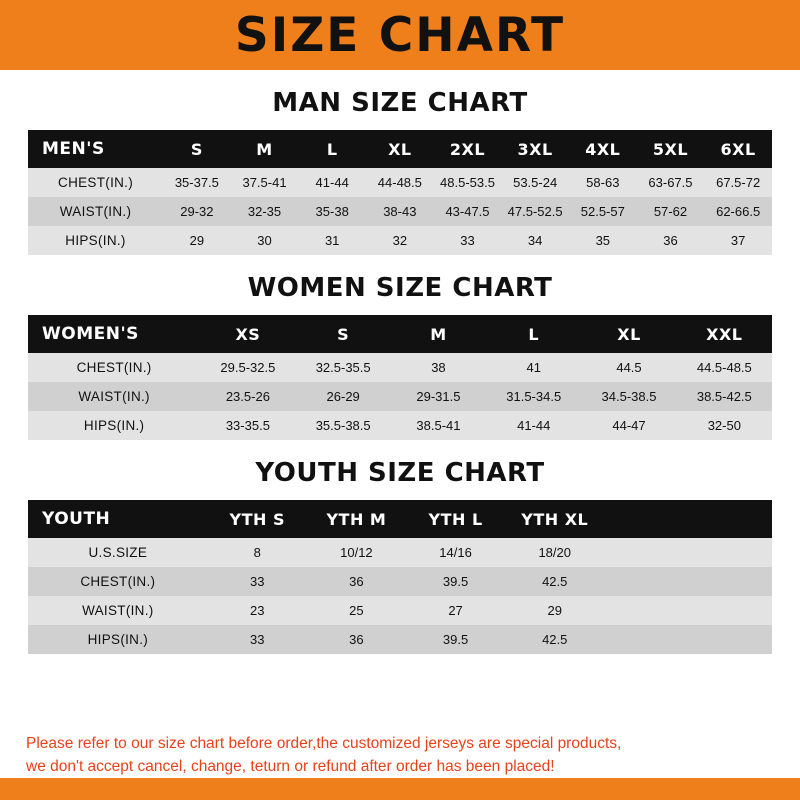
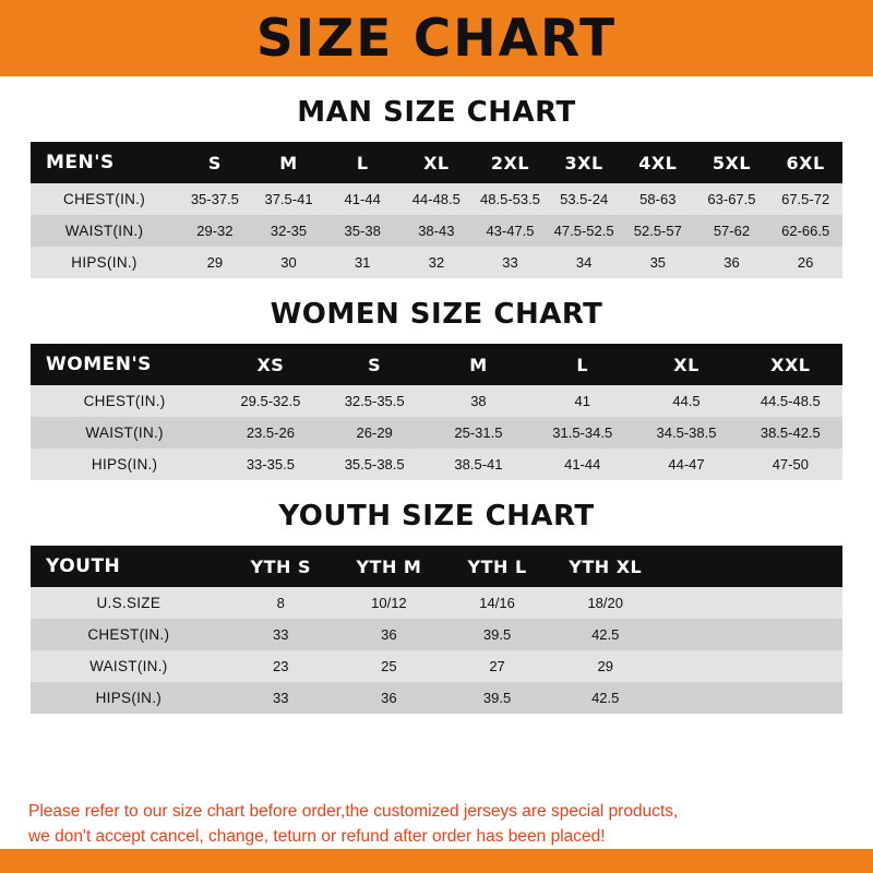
  SIZE CHART
  MAN SIZE CHART
  MEN'S	S	M	L	XL	2XL	3XL	4XL	5XL	6XL
  CHEST(IN.)	35-37.5	37.5-41	41-44	44-48.5	48.5-53.5	53.5-24	58-63	63-67.5	67.5-72
  WAIST(IN.)	29-32	32-35	35-38	38-43	43-47.5	47.5-52.5	52.5-57	57-62	62-66.5
- HIPS(IN.)	29	30	31	32	33	34	35	36	37
+ HIPS(IN.)	29	30	31	32	33	34	35	36	26
  WOMEN SIZE CHART
  WOMEN'S	XS	S	M	L	XL	XXL
  CHEST(IN.)	29.5-32.5	32.5-35.5	38	41	44.5	44.5-48.5
- WAIST(IN.)	23.5-26	26-29	29-31.5	31.5-34.5	34.5-38.5	38.5-42.5
+ WAIST(IN.)	23.5-26	26-29	25-31.5	31.5-34.5	34.5-38.5	38.5-42.5
- HIPS(IN.)	33-35.5	35.5-38.5	38.5-41	41-44	44-47	32-50
+ HIPS(IN.)	33-35.5	35.5-38.5	38.5-41	41-44	44-47	47-50
  YOUTH SIZE CHART
  YOUTH	YTH S	YTH M	YTH L	YTH XL
  U.S.SIZE	8	10/12	14/16	18/20
  CHEST(IN.)	33	36	39.5	42.5
  WAIST(IN.)	23	25	27	29
  HIPS(IN.)	33	36	39.5	42.5
  Please refer to our size chart before order,the customized jerseys are special products,
  we don't accept cancel, change, teturn or refund after order has been placed!
